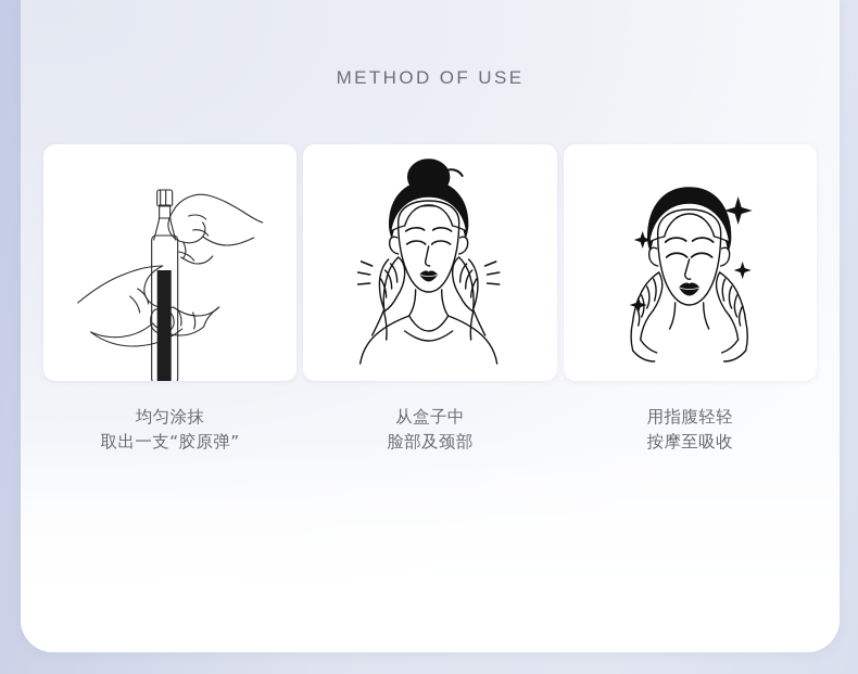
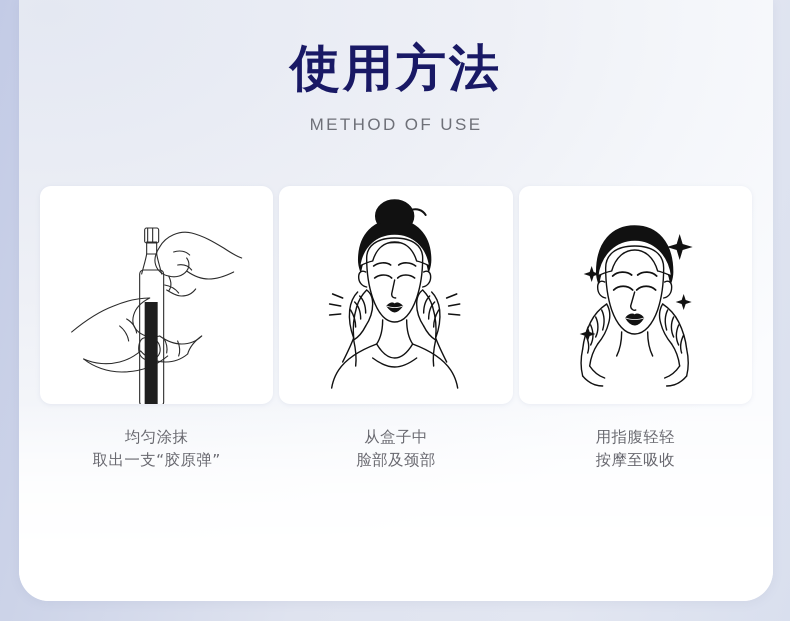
+ 使用方法
  METHOD OF USE
  均匀涂抹
  取出一支“胶原弹”
  从盒子中
  脸部及颈部
  用指腹轻轻
  按摩至吸收
